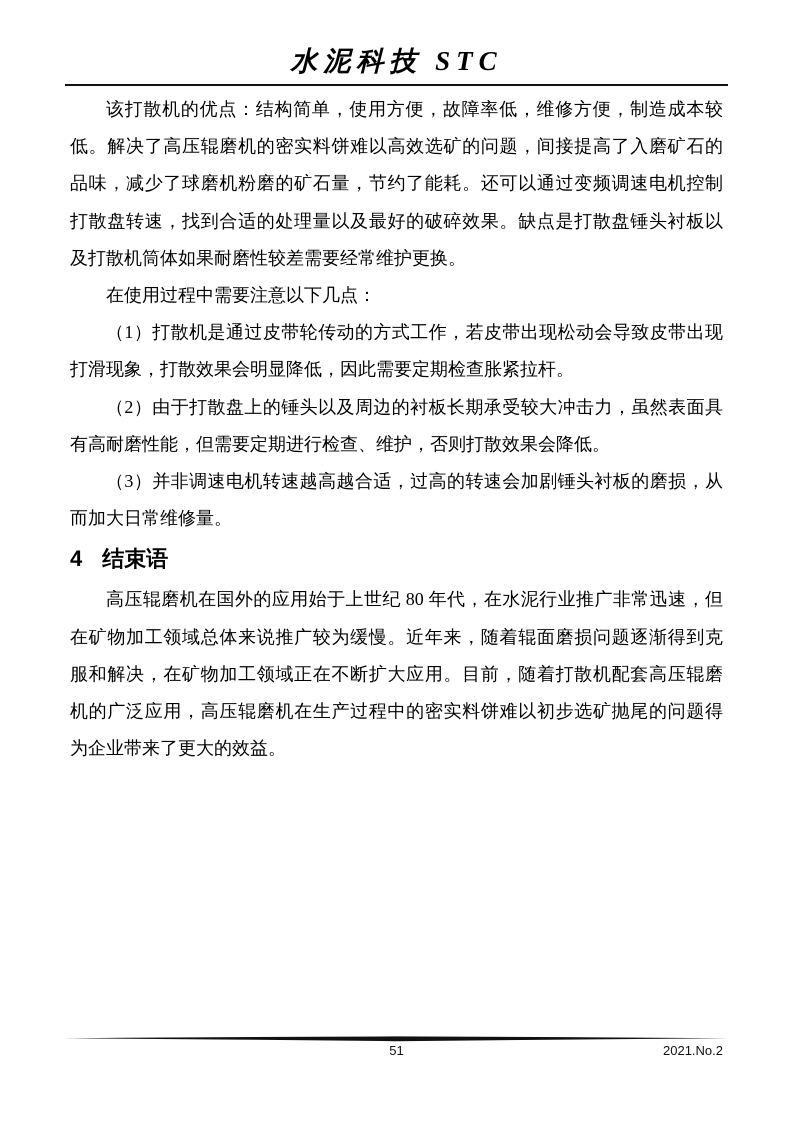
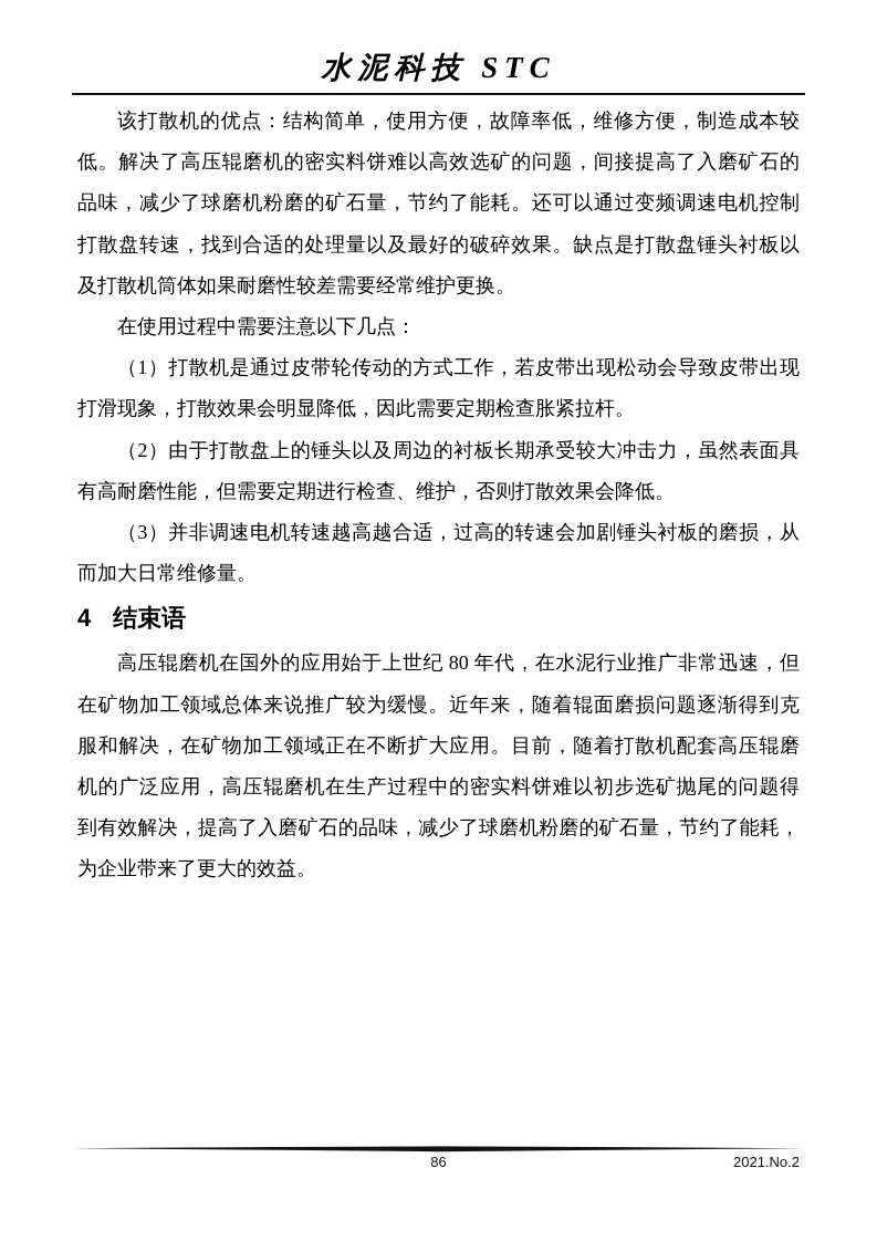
  水泥科技 STC
  该打散机的优点：结构简单，使用方便，故障率低，维修方便，制造成本较
  低。解决了高压辊磨机的密实料饼难以高效选矿的问题，间接提高了入磨矿石的
  品味，减少了球磨机粉磨的矿石量，节约了能耗。还可以通过变频调速电机控制
  打散盘转速，找到合适的处理量以及最好的破碎效果。缺点是打散盘锤头衬板以
  及打散机筒体如果耐磨性较差需要经常维护更换。
  在使用过程中需要注意以下几点：
  （1）打散机是通过皮带轮传动的方式工作，若皮带出现松动会导致皮带出现
  打滑现象，打散效果会明显降低，因此需要定期检查胀紧拉杆。
  （2）由于打散盘上的锤头以及周边的衬板长期承受较大冲击力，虽然表面具
  有高耐磨性能，但需要定期进行检查、维护，否则打散效果会降低。
  （3）并非调速电机转速越高越合适，过高的转速会加剧锤头衬板的磨损，从
  而加大日常维修量。
  4 结束语
  高压辊磨机在国外的应用始于上世纪 80 年代，在水泥行业推广非常迅速，但
  在矿物加工领域总体来说推广较为缓慢。近年来，随着辊面磨损问题逐渐得到克
  服和解决，在矿物加工领域正在不断扩大应用。目前，随着打散机配套高压辊磨
  机的广泛应用，高压辊磨机在生产过程中的密实料饼难以初步选矿抛尾的问题得
+ 到有效解决，提高了入磨矿石的品味，减少了球磨机粉磨的矿石量，节约了能耗，
  为企业带来了更大的效益。
- 51
+ 86
  2021.No.2
